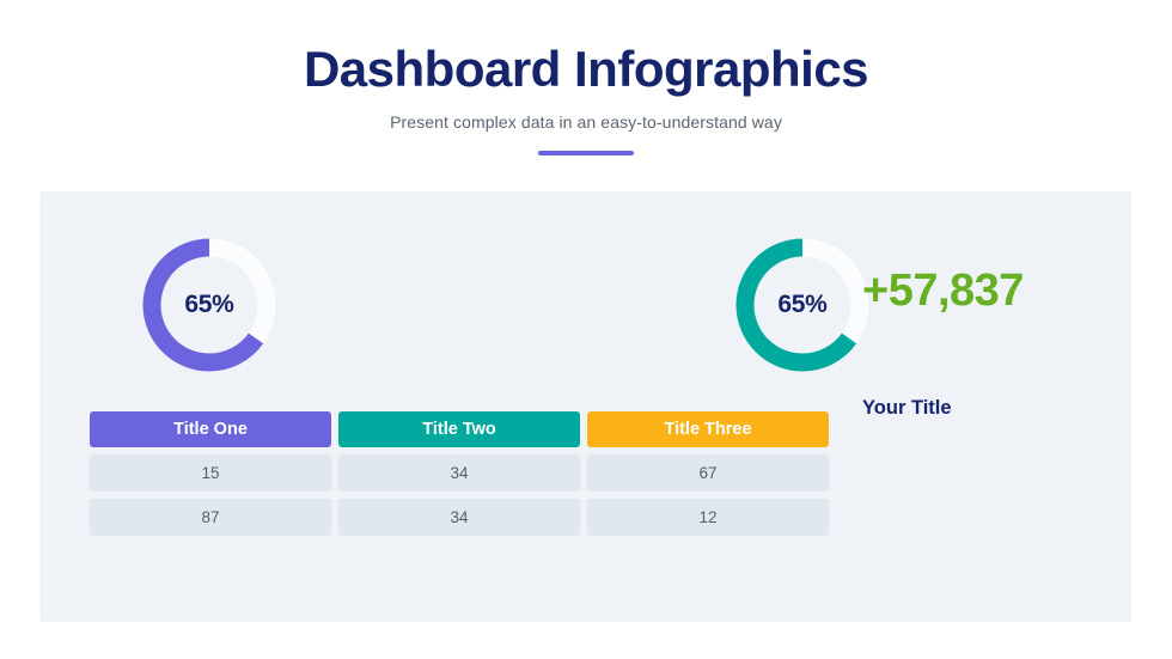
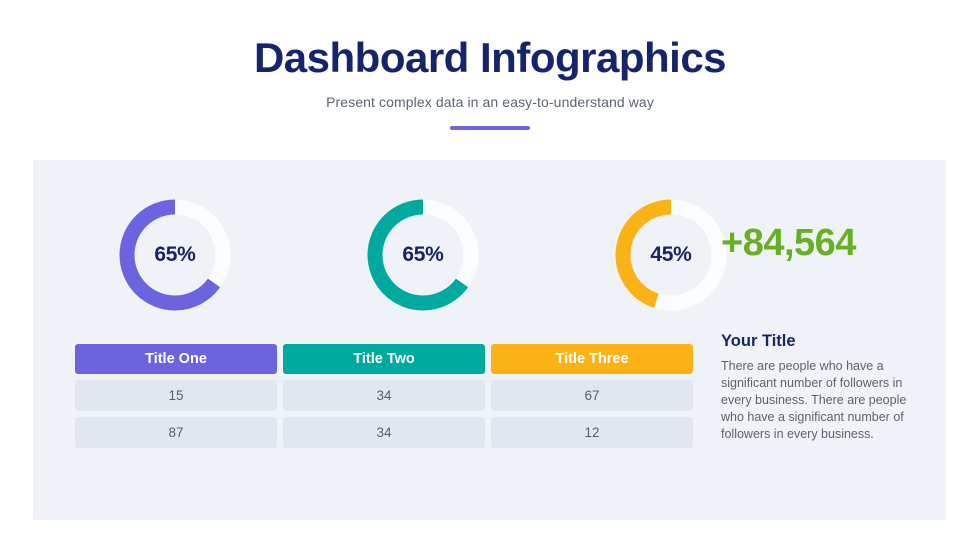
  Dashboard Infographics
  Present complex data in an easy-to-understand way
  65%
  65%
+ 45%
- +57,837
+ +84,564
  Title One	Title Two	Title Three
  15	34	67
  87	34	12
  Your Title
+ There are people who have a significant number of followers in every business. There are people who have a significant number of followers in every business.
